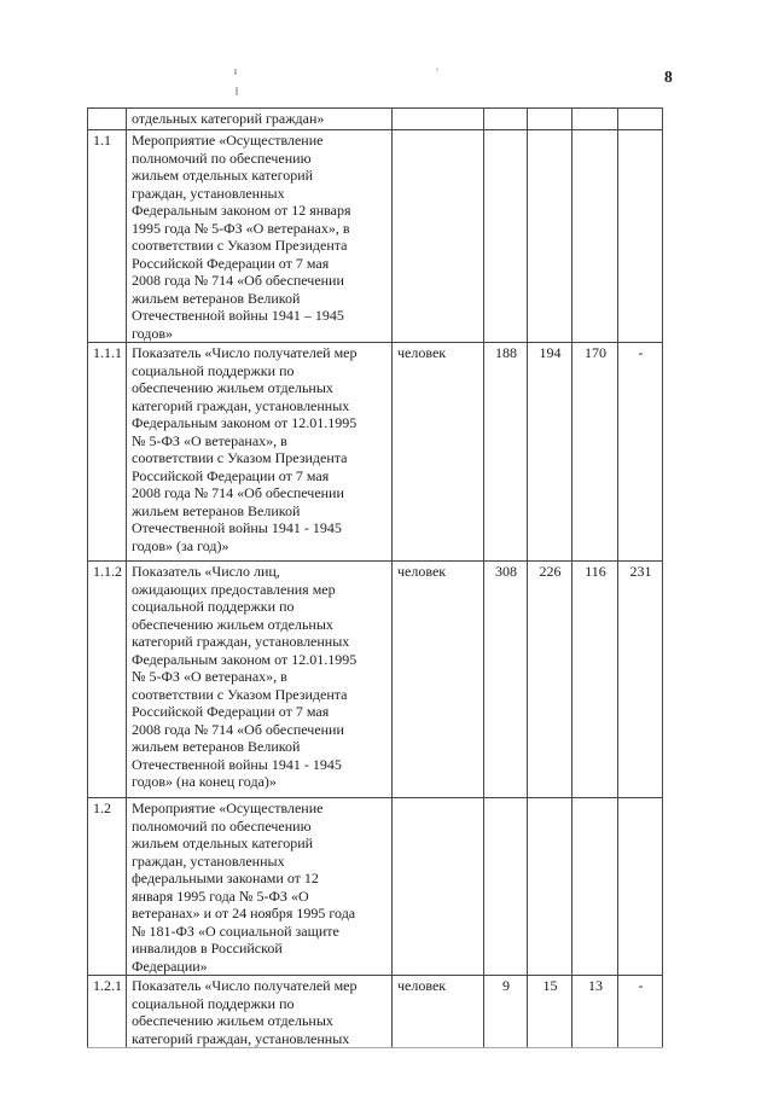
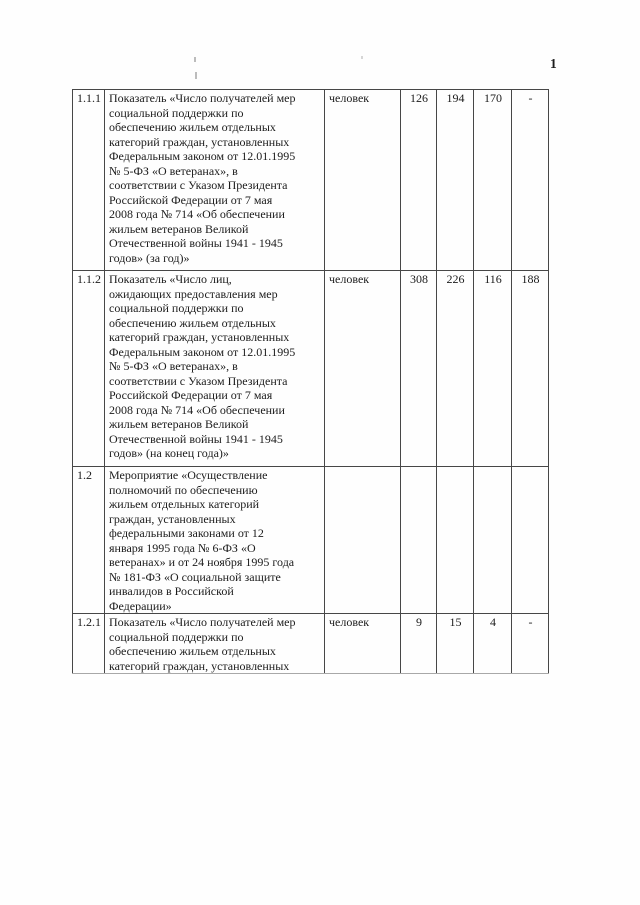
- 8
+ 1
- 	отдельных категорий граждан»
- 1.1	Мероприятие «Осуществление полномочий по обеспечению жильем отдельных категорий граждан, установленных Федеральным законом от 12 января 1995 года № 5-ФЗ «О ветеранах», в соответствии с Указом Президента Российской Федерации от 7 мая 2008 года № 714 «Об обеспечении жильем ветеранов Великой Отечественной войны 1941 – 1945 годов»
- 1.1.1	Показатель «Число получателей мер социальной поддержки по обеспечению жильем отдельных категорий граждан, установленных Федеральным законом от 12.01.1995 № 5-ФЗ «О ветеранах», в соответствии с Указом Президента Российской Федерации от 7 мая 2008 года № 714 «Об обеспечении жильем ветеранов Великой Отечественной войны 1941 - 1945 годов» (за год)»	человек	188	194	170	-
+ 1.1.1	Показатель «Число получателей мер социальной поддержки по обеспечению жильем отдельных категорий граждан, установленных Федеральным законом от 12.01.1995 № 5-ФЗ «О ветеранах», в соответствии с Указом Президента Российской Федерации от 7 мая 2008 года № 714 «Об обеспечении жильем ветеранов Великой Отечественной войны 1941 - 1945 годов» (за год)»	человек	126	194	170	-
- 1.1.2	Показатель «Число лиц, ожидающих предоставления мер социальной поддержки по обеспечению жильем отдельных категорий граждан, установленных Федеральным законом от 12.01.1995 № 5-ФЗ «О ветеранах», в соответствии с Указом Президента Российской Федерации от 7 мая 2008 года № 714 «Об обеспечении жильем ветеранов Великой Отечественной войны 1941 - 1945 годов» (на конец года)»	человек	308	226	116	231
+ 1.1.2	Показатель «Число лиц, ожидающих предоставления мер социальной поддержки по обеспечению жильем отдельных категорий граждан, установленных Федеральным законом от 12.01.1995 № 5-ФЗ «О ветеранах», в соответствии с Указом Президента Российской Федерации от 7 мая 2008 года № 714 «Об обеспечении жильем ветеранов Великой Отечественной войны 1941 - 1945 годов» (на конец года)»	человек	308	226	116	188
- 1.2	Мероприятие «Осуществление полномочий по обеспечению жильем отдельных категорий граждан, установленных федеральными законами от 12 января 1995 года № 5-ФЗ «О ветеранах» и от 24 ноября 1995 года № 181-ФЗ «О социальной защите инвалидов в Российской Федерации»
+ 1.2	Мероприятие «Осуществление полномочий по обеспечению жильем отдельных категорий граждан, установленных федеральными законами от 12 января 1995 года № 6-ФЗ «О ветеранах» и от 24 ноября 1995 года № 181-ФЗ «О социальной защите инвалидов в Российской Федерации»
- 1.2.1	Показатель «Число получателей мер социальной поддержки по обеспечению жильем отдельных категорий граждан, установленных	человек	9	15	13	-
+ 1.2.1	Показатель «Число получателей мер социальной поддержки по обеспечению жильем отдельных категорий граждан, установленных	человек	9	15	4	-
